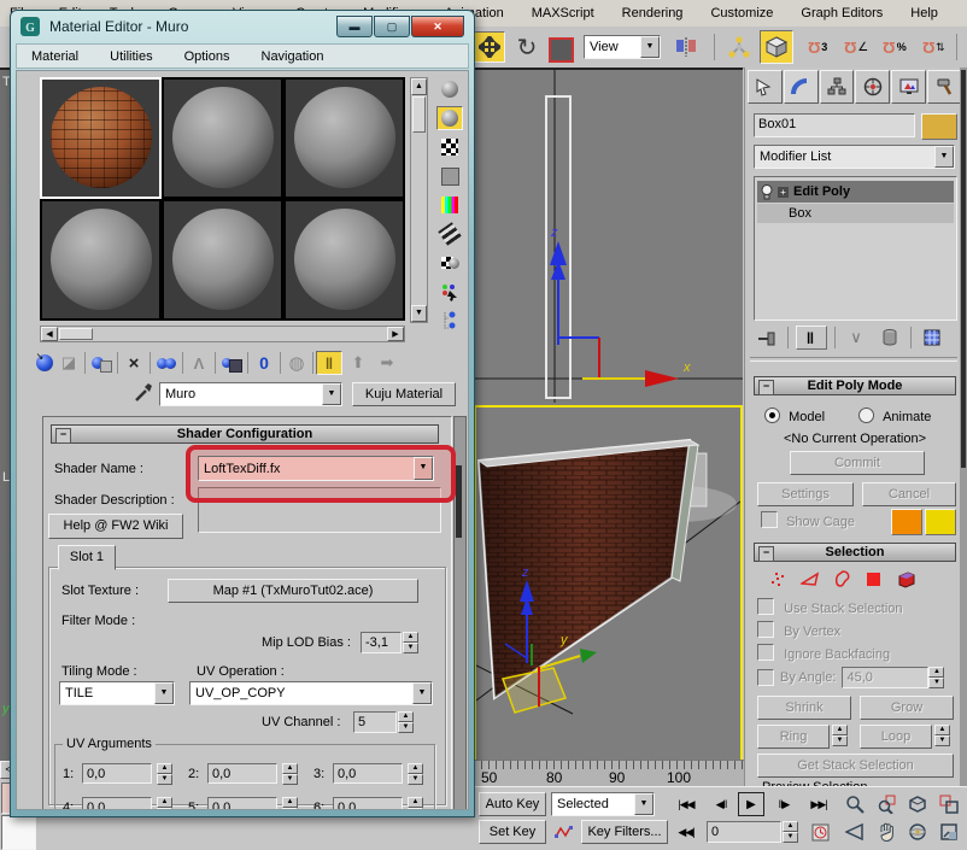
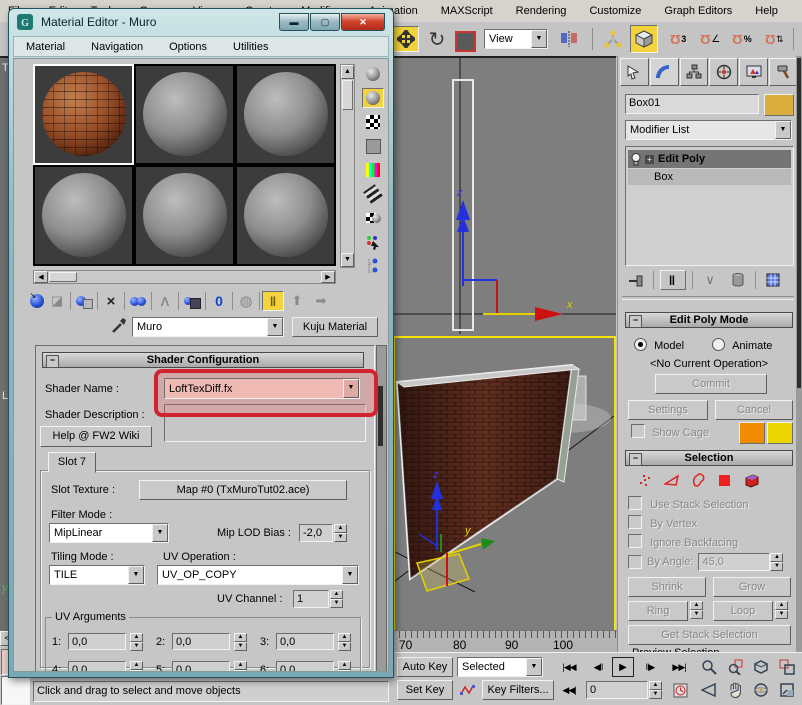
  MAXScript
  Rendering
  Customize
  Graph Editors
  Help
  ↻
  View
  3
  ∠
  %
  ⇅
  y
  <
  z
  x
  z
  y
  Box01
  Modifier List
  +
  Edit Poly
  Box
  ‖
  ∨
  −
  Edit Poly Mode
  Model
  Animate
  <No Current Operation>
  Commit
  Settings
  Cancel
  Show Cage
  −
  Selection
  Use Stack Selection
  By Vertex
  Ignore Backfacing
  By Angle:
  45,0
  Shrink
  Grow
  Ring
  Loop
  Get Stack Selection
- 50
+ 70
  80
  90
  100
  Auto Key
  Set Key
  Selected
  Key Filters...
  |◀◀
  ◀‖
  ▶
  ‖▶
  ▶▶|
  ◀◀|
  0
+ Click and drag to select and move objects
  G
  Material Editor - Muro
  ▬
  ▢
  ✕
  Material
- Utilities
+ Navigation
  Options
- Navigation
+ Utilities
  ↘
  ◪
  ×
  Λ
  0
  ◍
  ‖
  ⬆
  ➡
  Muro
  Kuju Material
  −
  Shader Configuration
  Shader Name :
  LoftTexDiff.fx
  Shader Description :
  Help @ FW2 Wiki
- Slot 1
+ Slot 7
  Slot Texture :
- Map #1 (TxMuroTut02.ace)
+ Map #0 (TxMuroTut02.ace)
  Filter Mode :
+ MipLinear
  Mip LOD Bias :
- -3,1
+ -2,0
  Tiling Mode :
  UV Operation :
  TILE
  UV_OP_COPY
  UV Channel :
- 5
+ 1
  UV Arguments
  1:
  0,0
  2:
  0,0
  3:
  0,0
  4:
  0,0
  5:
  0,0
  6:
  0,0
